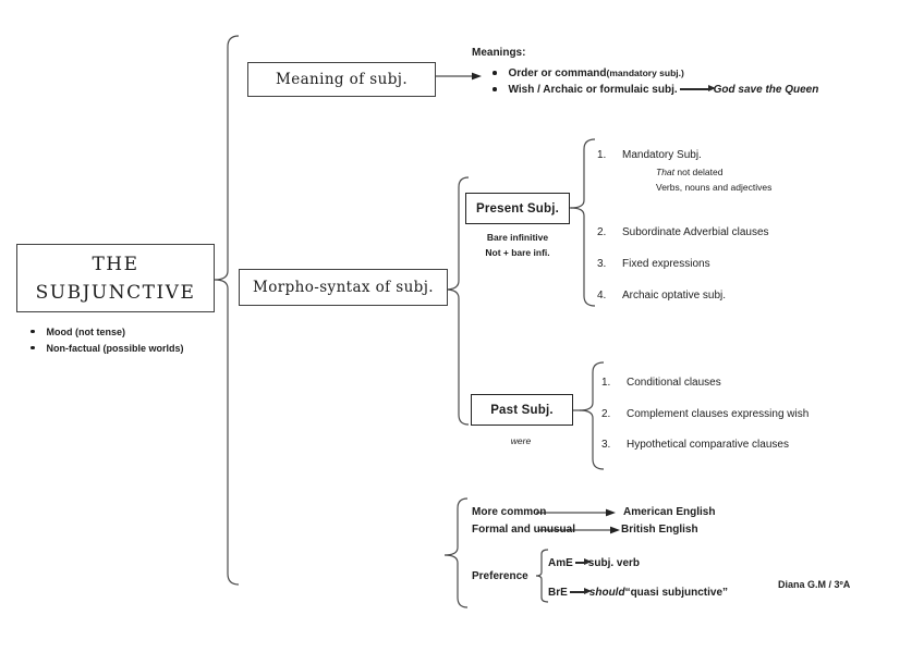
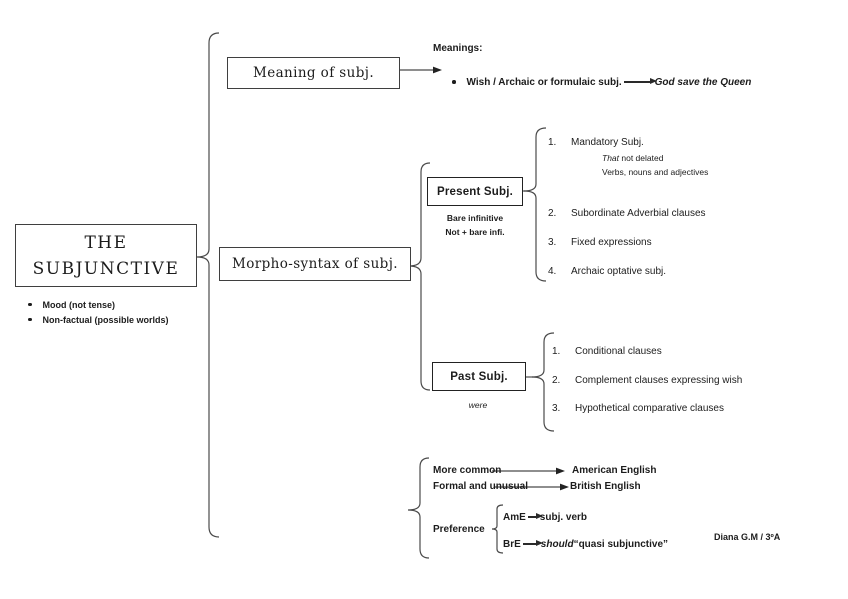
  THE
  SUBJUNCTIVE
  Mood (not tense)
  Non-factual (possible worlds)
  Meaning of subj.
  Meanings:
- Order or command
- (mandatory subj.)
  Wish / Archaic or formulaic subj.
  God save the Queen
  Morpho-syntax of subj.
  Present Subj.
  Bare infinitive
  Not + bare infi.
  1.
  Mandatory Subj.
  That not delated
  Verbs, nouns and adjectives
  2.
  Subordinate Adverbial clauses
  3.
  Fixed expressions
  4.
  Archaic optative subj.
  Past Subj.
  were
  1.
  Conditional clauses
  2.
  Complement clauses expressing wish
  3.
  Hypothetical comparative clauses
  More common
  American English
  Formal and unusual
  British English
  Preference
  AmE
  ubj. verb
  BrE
  should
  “quasi subjunctive”
  Diana G.M / 3ºA
